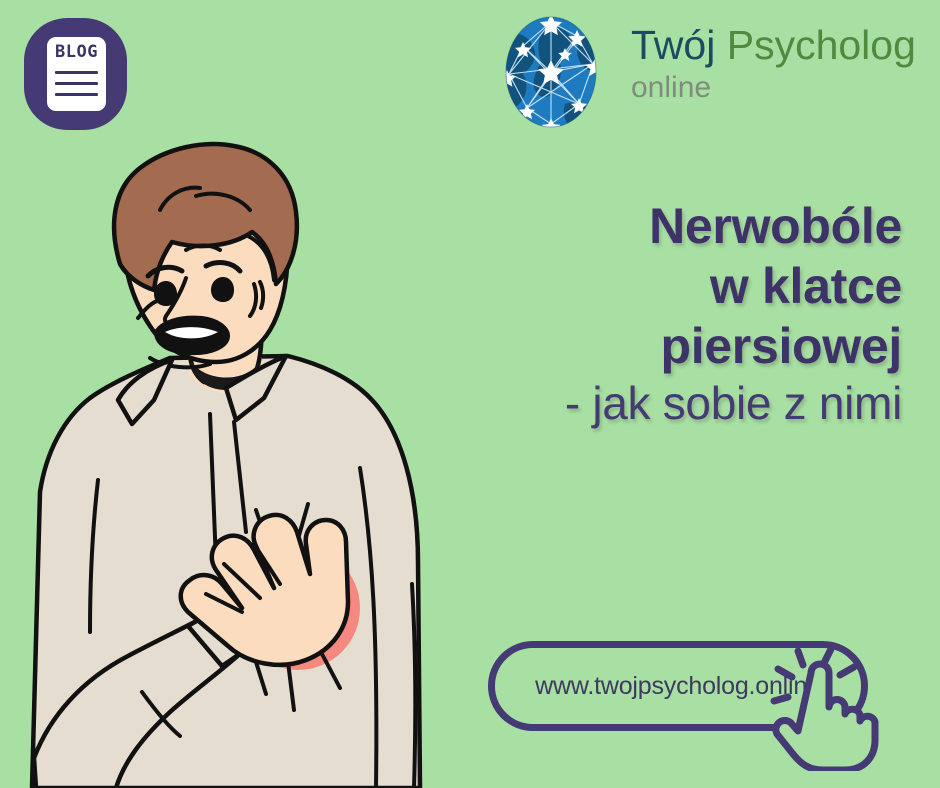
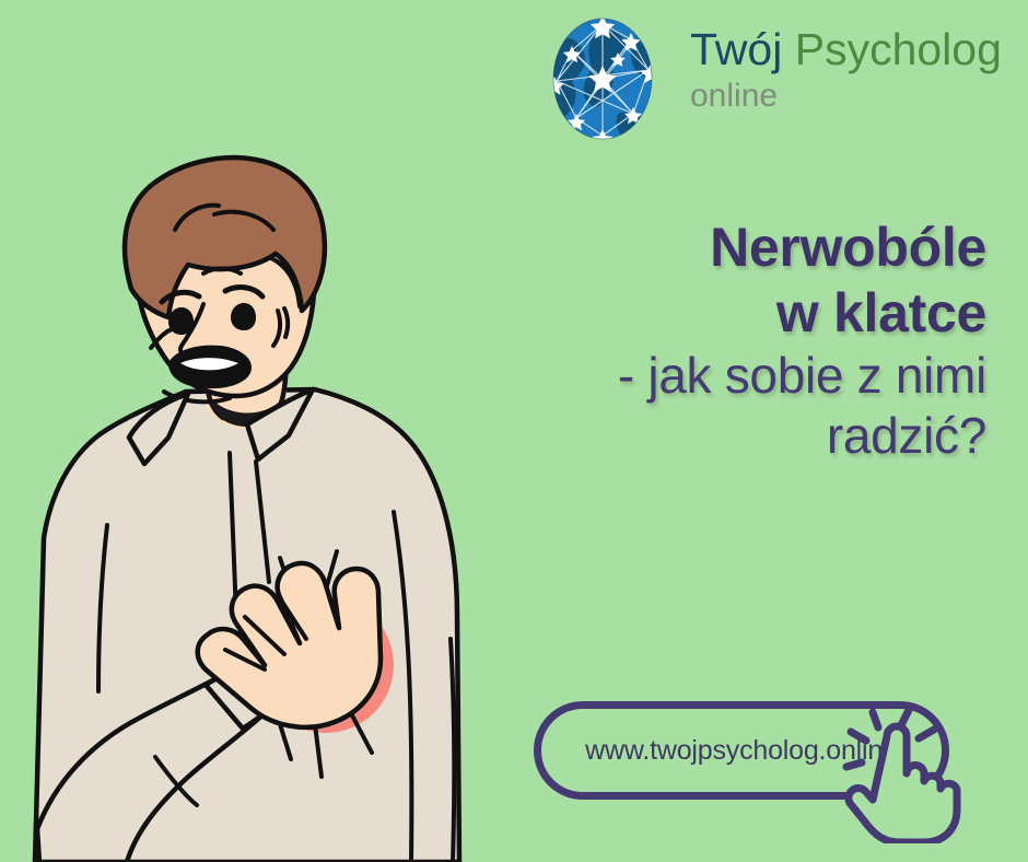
- BLOG
  Twój Psycholog
  online
  Nerwobóle
  w klatce
- piersiowej
  - jak sobie z nimi
+ radzić?
  www.twojpsycholog.onlin
